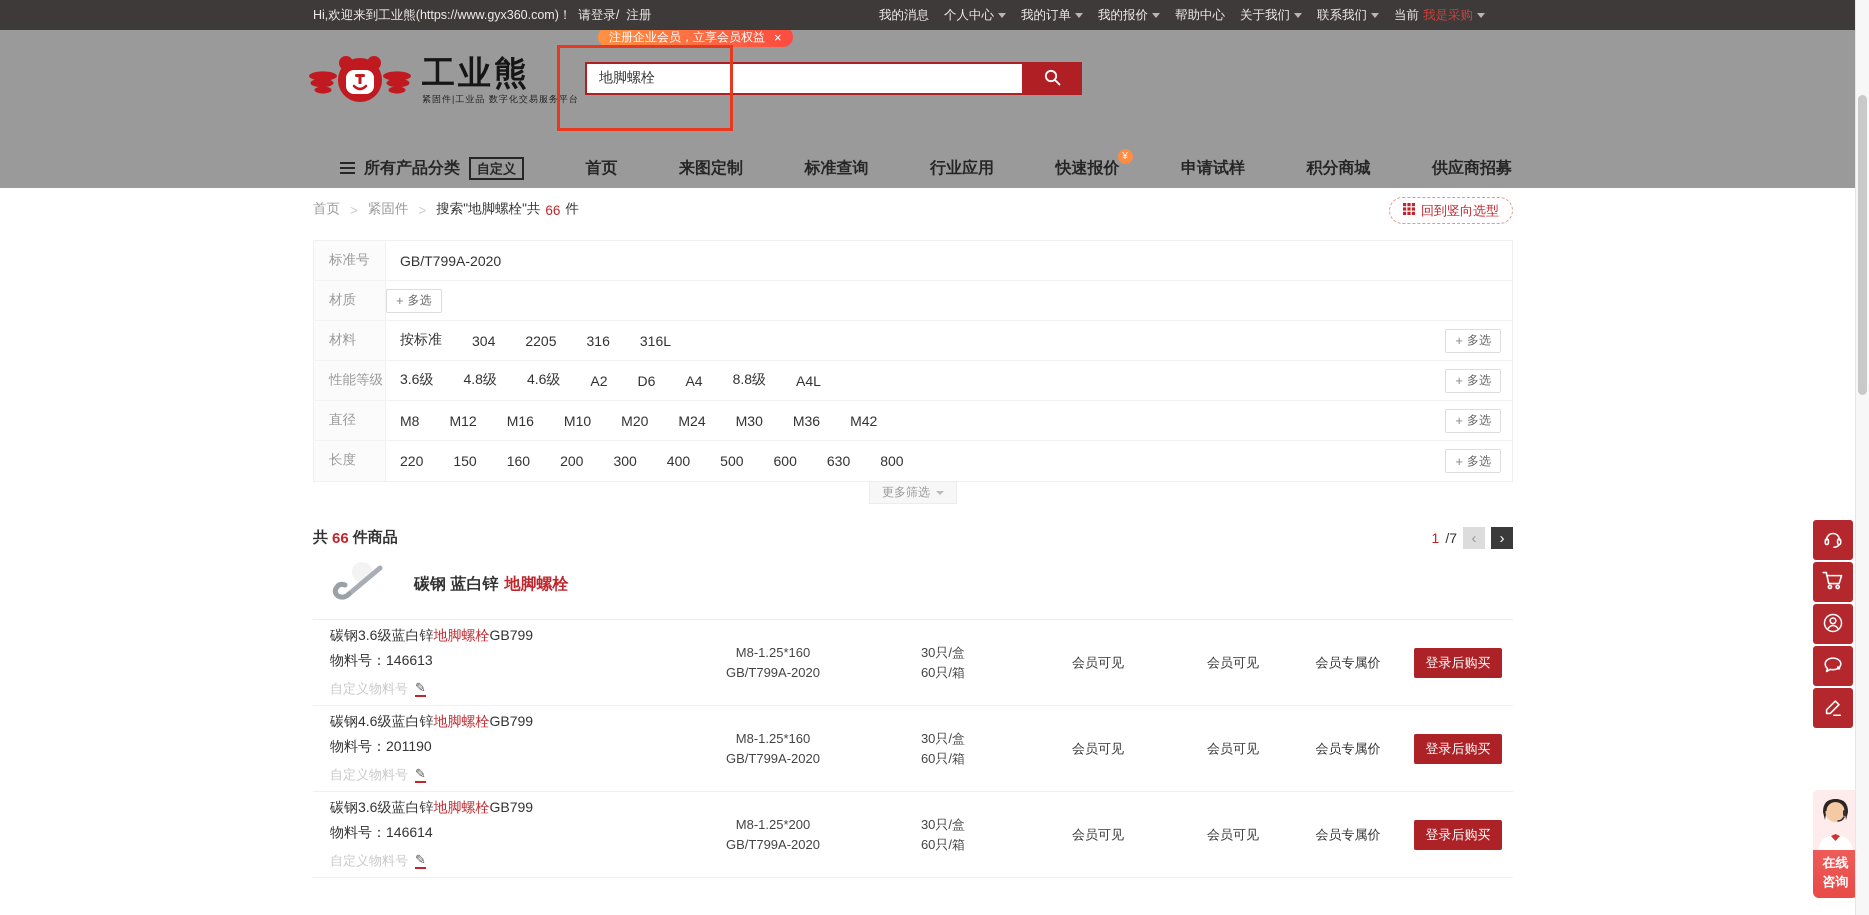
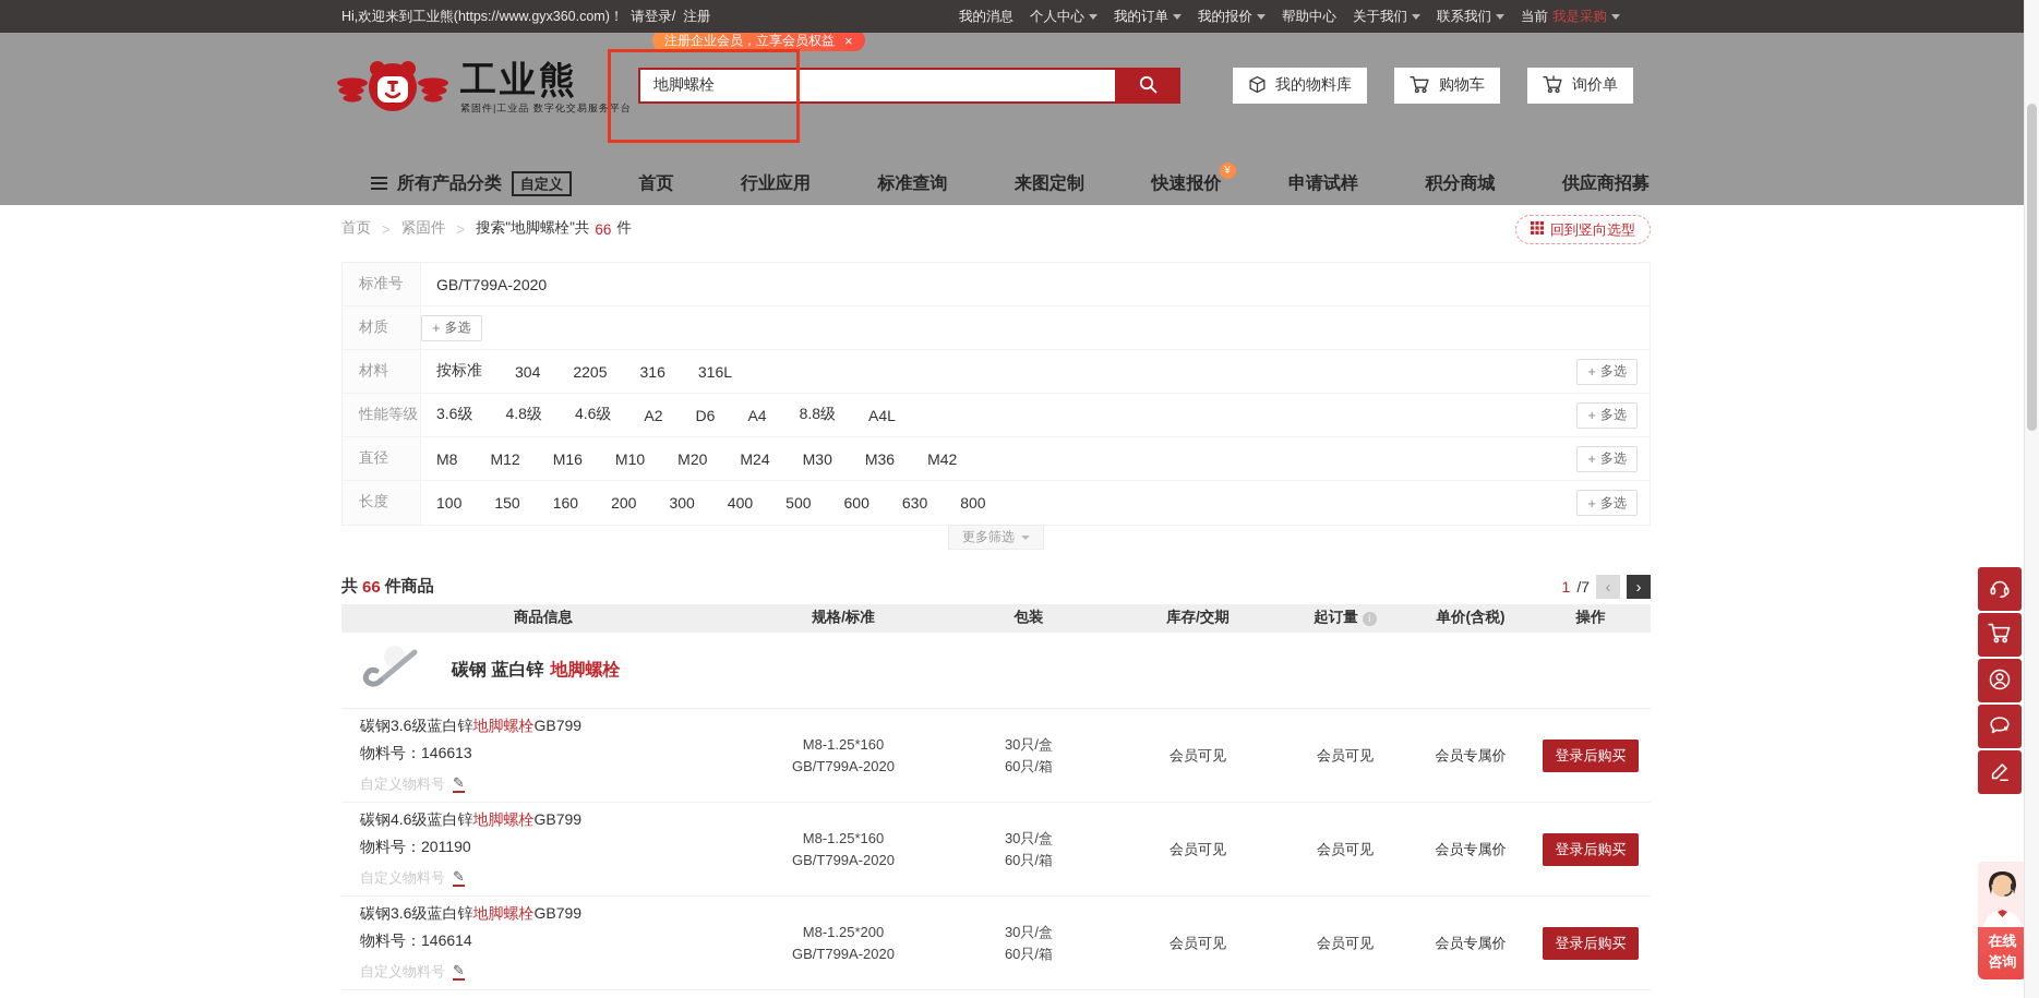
  Hi,欢迎来到工业熊(https://www.gyx360.com)！
  请登录/
  注册
  我的消息
  个人中心
  我的订单
  我的报价
  帮助中心
  关于我们
  联系我们
  当前
  我是采购
  注册企业会员，立享会员权益
  ×
  工业熊
  紧固件|工业品 数字化交易服务平台
  地脚螺栓
+ 我的物料库
+ 购物车
+ 询价单
  所有产品分类
  自定义
  首页
- 来图定制
+ 行业应用
  标准查询
- 行业应用
+ 来图定制
  快速报价
  ¥
  申请试样
  积分商城
  供应商招募
  首页
  >
  紧固件
  >
  搜索"地脚螺栓"共
  66
  件
  回到竖向选型
  标准号
  GB/T799A-2020
  材质
  多选
  材料
  按标准
  304
  2205
  316
  316L
  多选
  性能等级
  3.6级
  4.8级
  4.6级
  A2
  D6
  A4
  8.8级
  A4L
  多选
  直径
  M8
  M12
  M16
  M10
  M20
  M24
  M30
  M36
  M42
  多选
  长度
- 220
+ 100
  150
  160
  200
  300
  400
  500
  600
  630
  800
  多选
  更多筛选
  共
  66
  件商品
  1
  /7
+ 商品信息
+ 规格/标准
+ 包装
+ 库存/交期
+ 起订量
+ i
+ 单价(含税)
+ 操作
  碳钢 蓝白锌
  地脚螺栓
  碳钢3.6级蓝白锌地脚螺栓GB799
  物料号：146613
  自定义物料号
  M8-1.25*160
  GB/T799A-2020
  30只/盒
  60只/箱
  会员可见
  会员可见
  会员专属价
  登录后购买
  碳钢4.6级蓝白锌地脚螺栓GB799
  物料号：201190
  自定义物料号
  M8-1.25*160
  GB/T799A-2020
  30只/盒
  60只/箱
  会员可见
  会员可见
  会员专属价
  登录后购买
  碳钢3.6级蓝白锌地脚螺栓GB799
  物料号：146614
  自定义物料号
  M8-1.25*200
  GB/T799A-2020
  30只/盒
  60只/箱
  会员可见
  会员可见
  会员专属价
  登录后购买
  在线
  咨询
